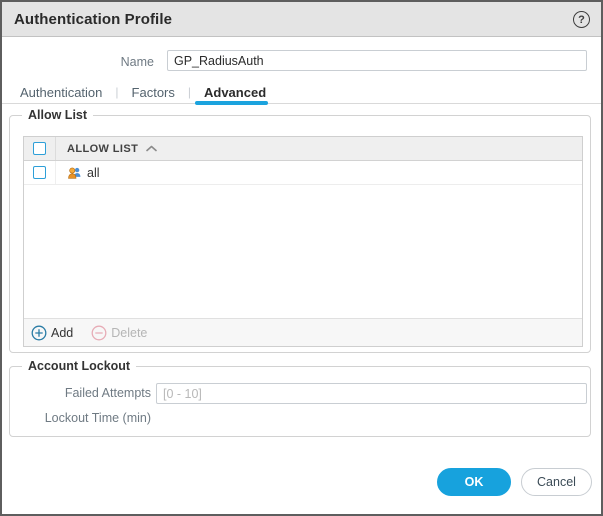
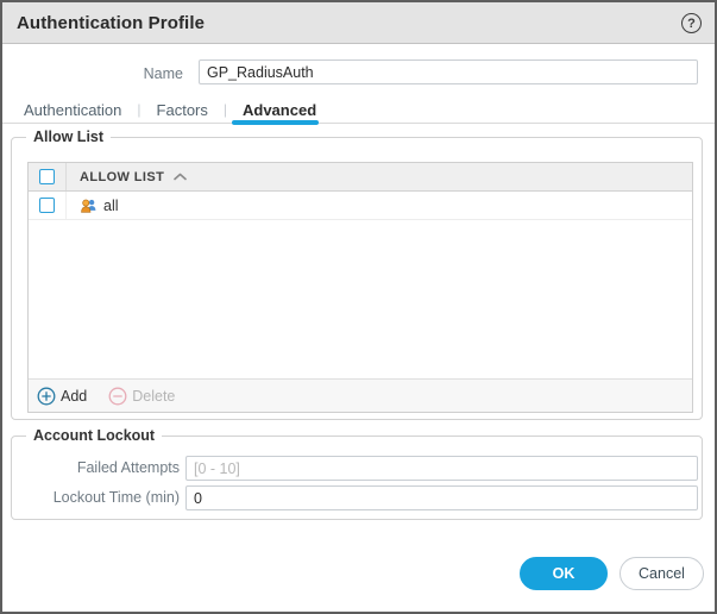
  Authentication Profile
  ?
  Name
  GP_RadiusAuth
  Authentication
  |
  Factors
  |
  Advanced
  Allow List
  ALLOW LIST
  all
  Add
  Delete
  Account Lockout
  Failed Attempts
  [0 - 10]
  Lockout Time (min)
+ 0
  OK
  Cancel
